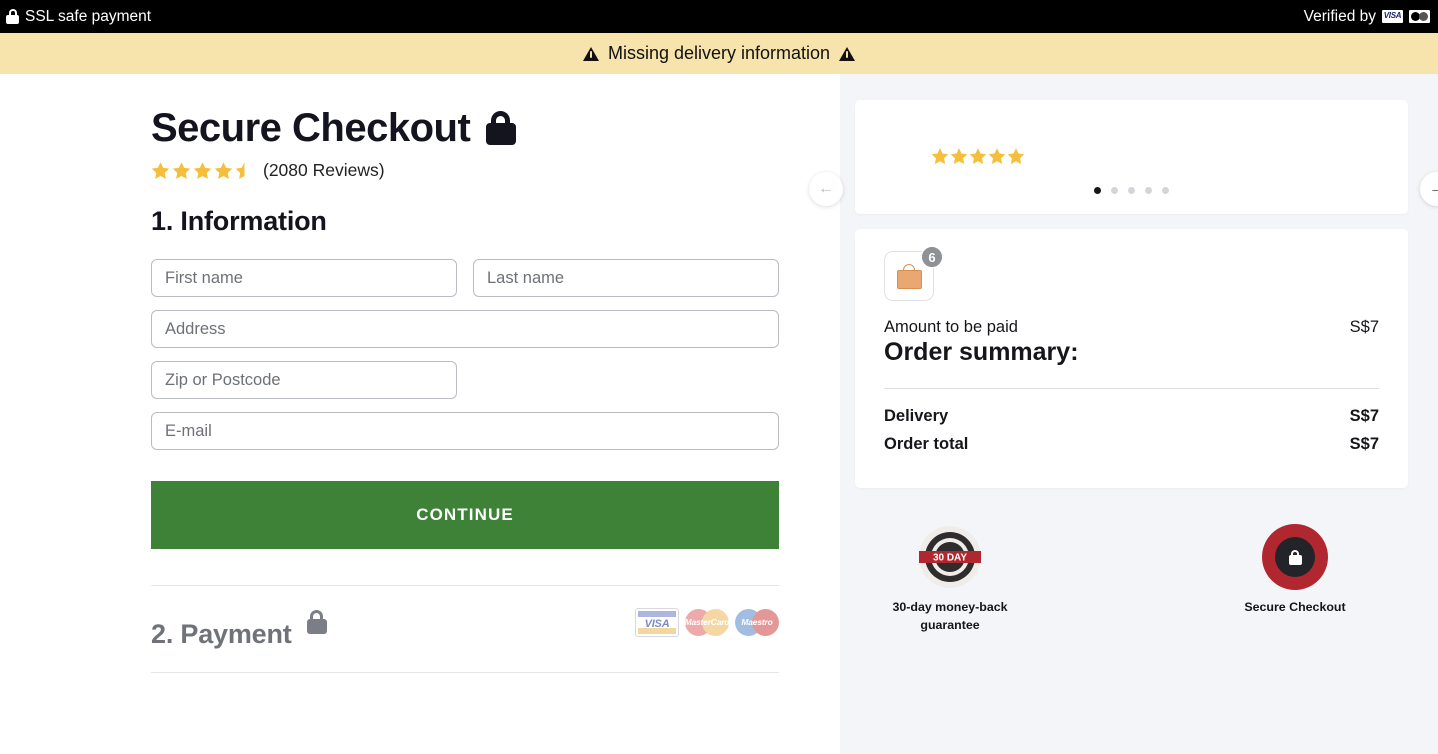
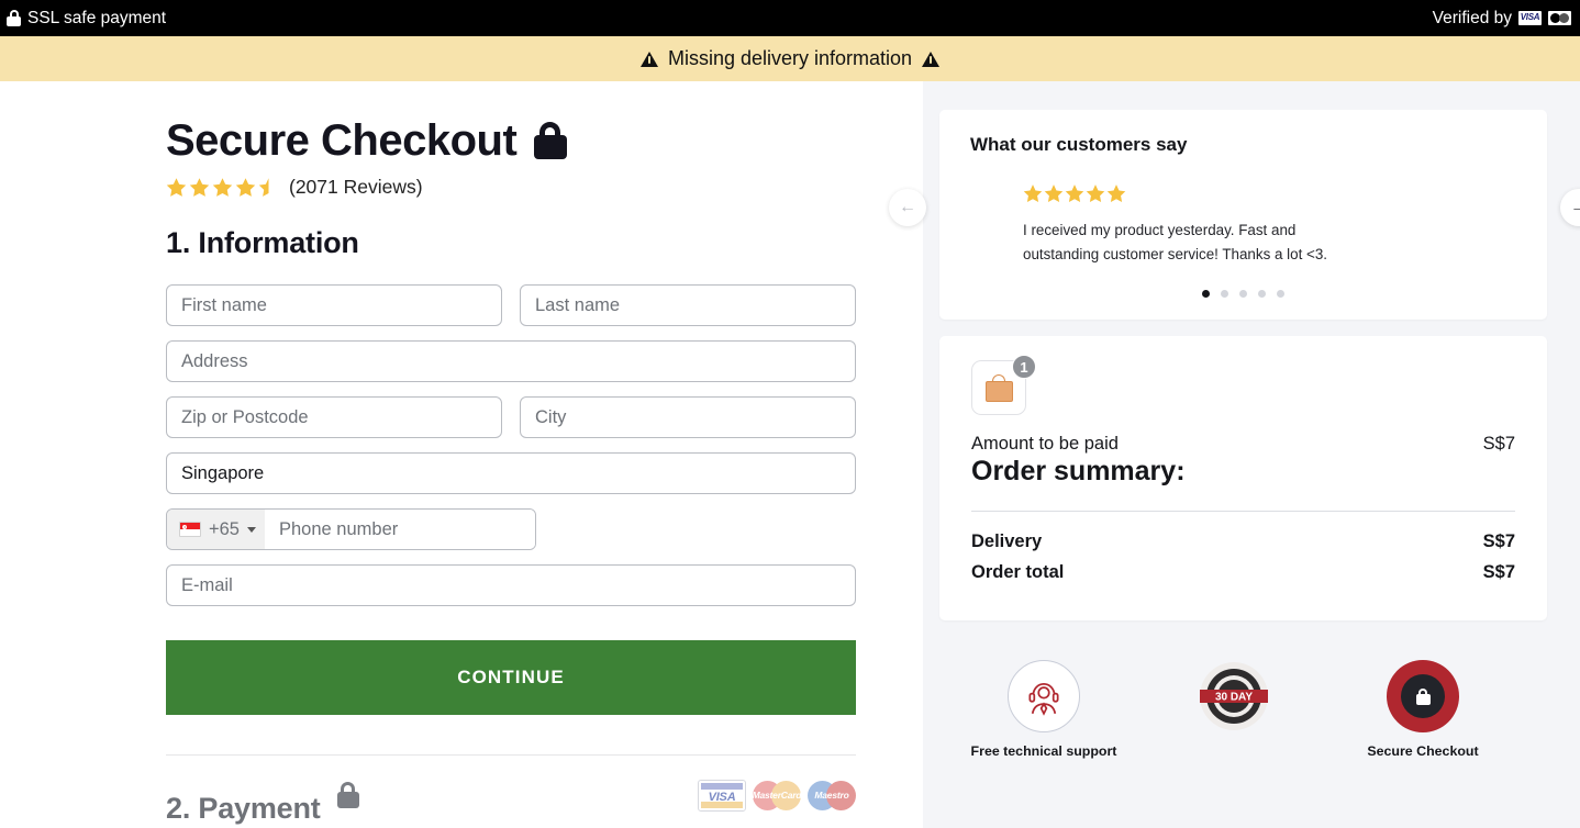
  SSL safe payment
  Verified by
  VISA
  Missing delivery information
  Secure Checkout
- (2080 Reviews)
+ (2071 Reviews)
  1. Information
  First name
  Last name
  Address
  Zip or Postcode
+ City
+ Singapore
+ +65
+ Phone number
  E-mail
  CONTINUE
  2. Payment
  VISA
  MasterCard
  Maestro
+ What our customers say
+ I received my product yesterday. Fast and outstanding customer service! Thanks a lot <3.
  ←
  →
- 6
+ 1
  Amount to be paid
  S$7
  Order summary:
  Delivery
  S$7
  Order total
  S$7
+ Free technical support
  30 DAY
- 30-day money-back guarantee
  Secure Checkout
